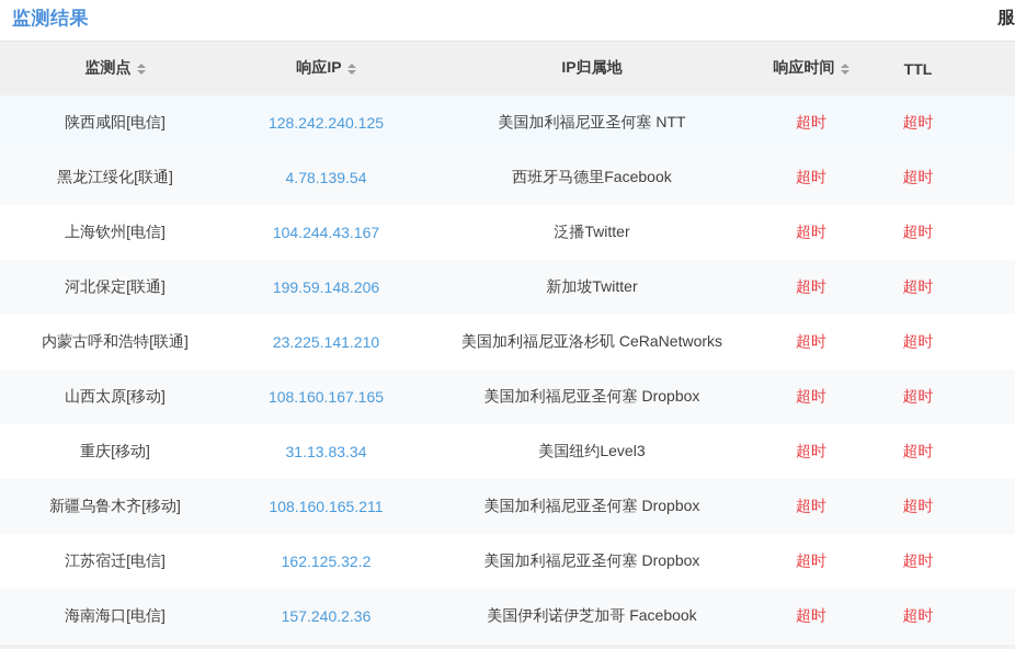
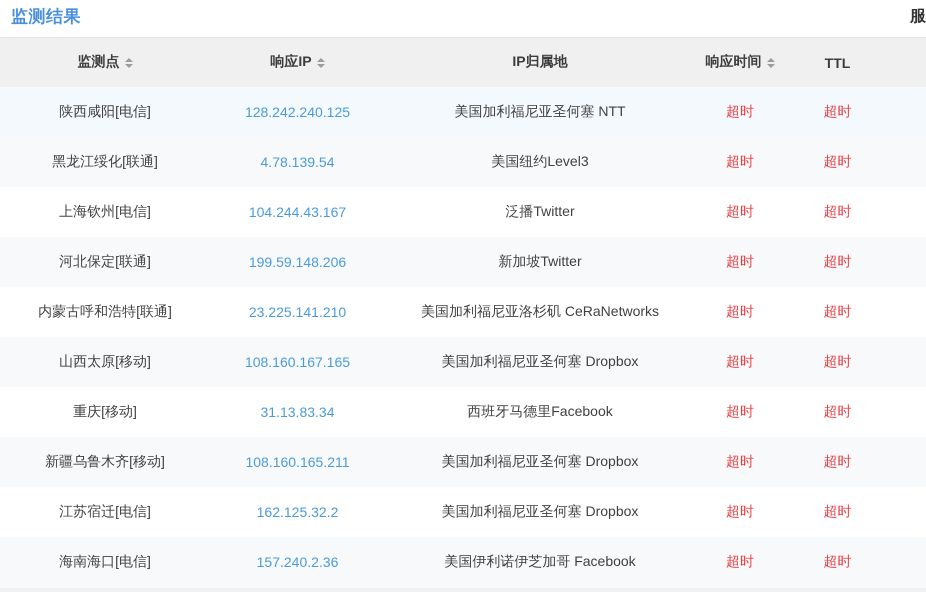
  监测结果
  服
  监测点
  响应IP
  IP归属地
  响应时间
  TTL
  陕西咸阳[电信]
  128.242.240.125
  美国加利福尼亚圣何塞 NTT
  超时
  超时
  黑龙江绥化[联通]
  4.78.139.54
- 西班牙马德里Facebook
+ 美国纽约Level3
  超时
  超时
  上海钦州[电信]
  104.244.43.167
  泛播Twitter
  超时
  超时
  河北保定[联通]
  199.59.148.206
  新加坡Twitter
  超时
  超时
  内蒙古呼和浩特[联通]
  23.225.141.210
  美国加利福尼亚洛杉矶 CeRaNetworks
  超时
  超时
  山西太原[移动]
  108.160.167.165
  美国加利福尼亚圣何塞 Dropbox
  超时
  超时
  重庆[移动]
  31.13.83.34
- 美国纽约Level3
+ 西班牙马德里Facebook
  超时
  超时
  新疆乌鲁木齐[移动]
  108.160.165.211
  美国加利福尼亚圣何塞 Dropbox
  超时
  超时
  江苏宿迁[电信]
  162.125.32.2
  美国加利福尼亚圣何塞 Dropbox
  超时
  超时
  海南海口[电信]
  157.240.2.36
  美国伊利诺伊芝加哥 Facebook
  超时
  超时
